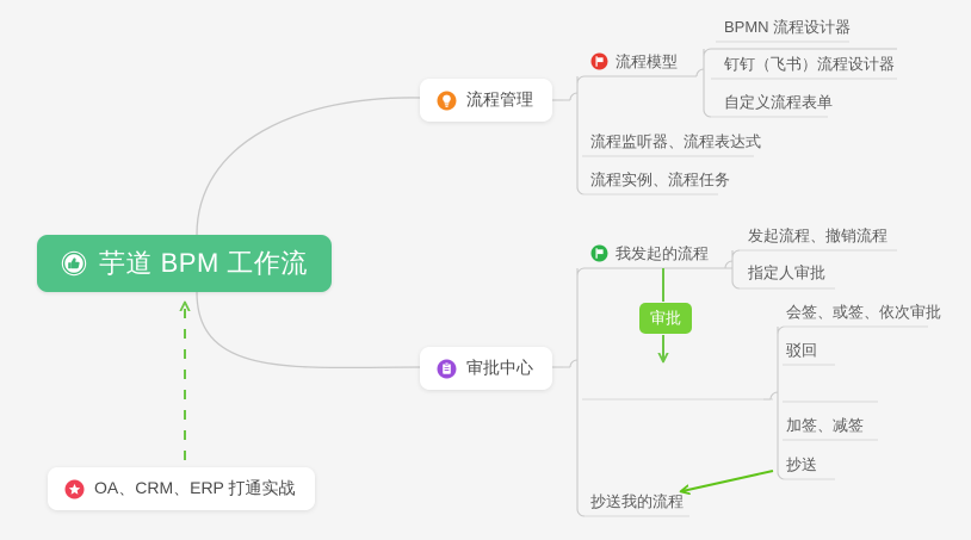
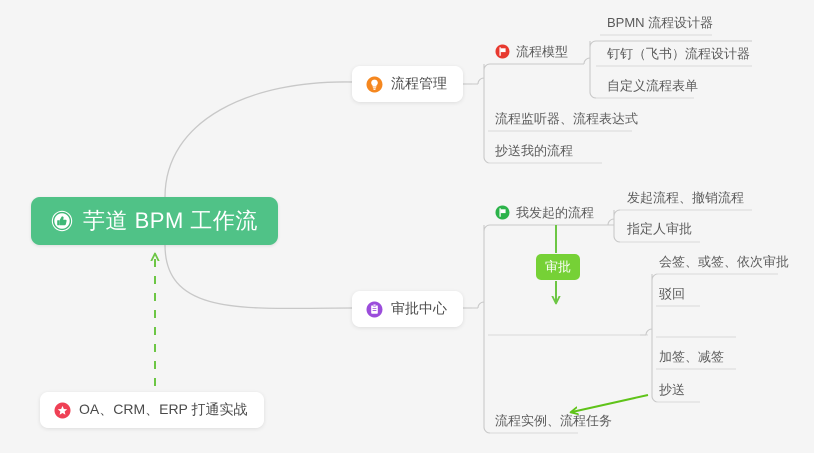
  芋道 BPM 工作流
  OA、CRM、ERP 打通实战
  流程管理
  审批中心
  流程模型
  BPMN 流程设计器
  钉钉（飞书）流程设计器
  自定义流程表单
  流程监听器、流程表达式
- 流程实例、流程任务
+ 抄送我的流程
  我发起的流程
  发起流程、撤销流程
  指定人审批
  审批
  会签、或签、依次审批
  驳回
  加签、减签
  抄送
- 抄送我的流程
+ 流程实例、流程任务
